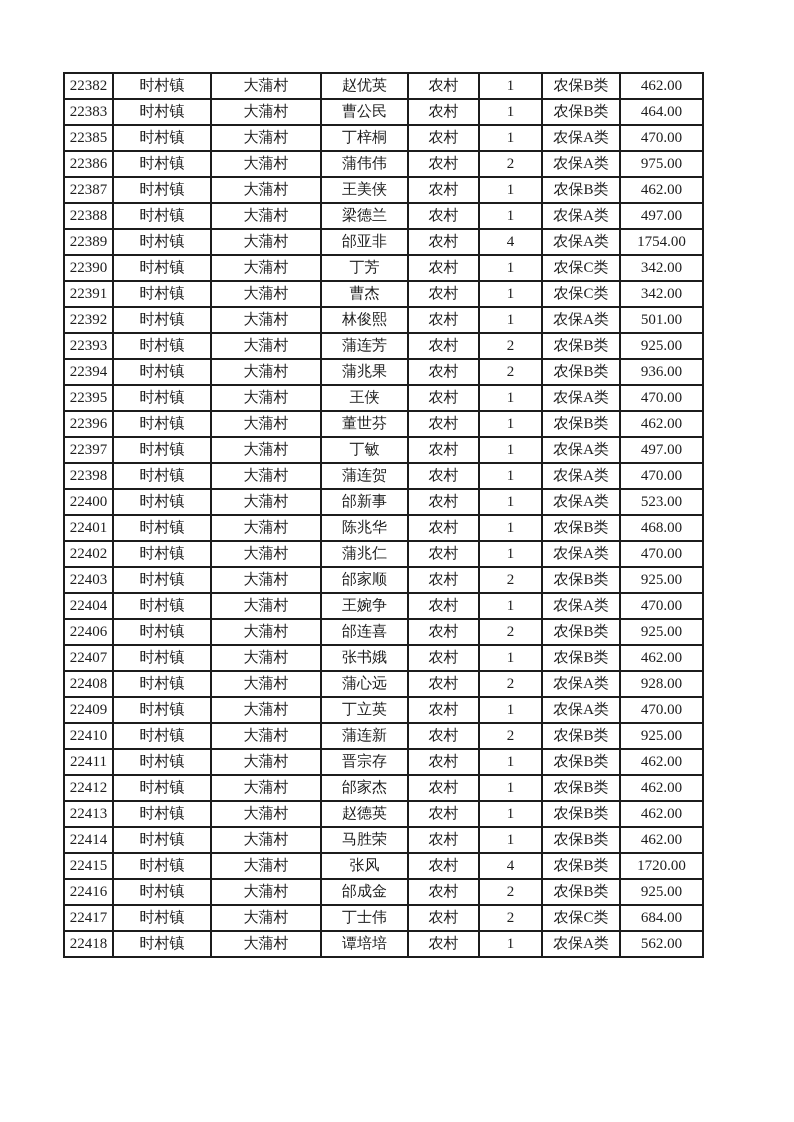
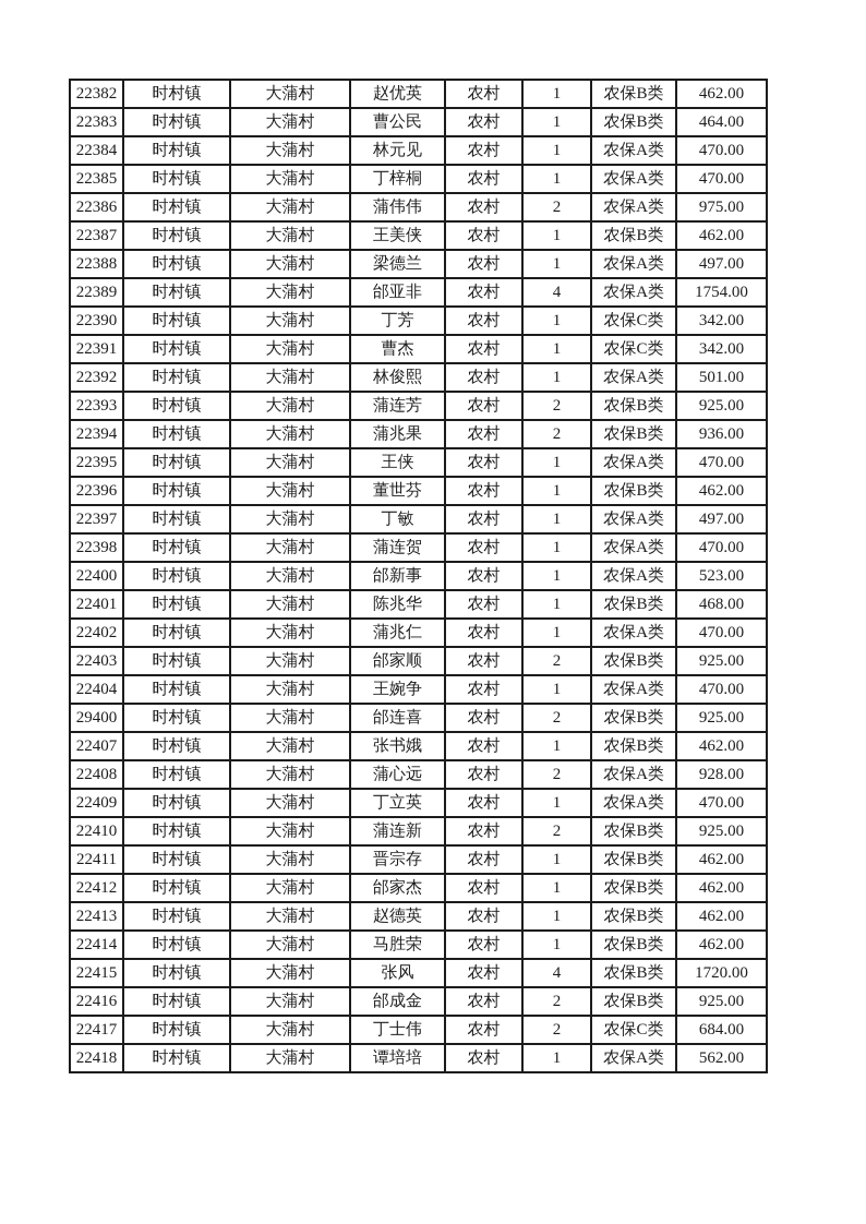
  22382	时村镇	大蒲村	赵优英	农村	1	农保B类	462.00
  22383	时村镇	大蒲村	曹公民	农村	1	农保B类	464.00
+ 22384	时村镇	大蒲村	林元见	农村	1	农保A类	470.00
  22385	时村镇	大蒲村	丁梓桐	农村	1	农保A类	470.00
  22386	时村镇	大蒲村	蒲伟伟	农村	2	农保A类	975.00
  22387	时村镇	大蒲村	王美侠	农村	1	农保B类	462.00
  22388	时村镇	大蒲村	梁德兰	农村	1	农保A类	497.00
  22389	时村镇	大蒲村	邰亚非	农村	4	农保A类	1754.00
  22390	时村镇	大蒲村	丁芳	农村	1	农保C类	342.00
  22391	时村镇	大蒲村	曹杰	农村	1	农保C类	342.00
  22392	时村镇	大蒲村	林俊熙	农村	1	农保A类	501.00
  22393	时村镇	大蒲村	蒲连芳	农村	2	农保B类	925.00
  22394	时村镇	大蒲村	蒲兆果	农村	2	农保B类	936.00
  22395	时村镇	大蒲村	王侠	农村	1	农保A类	470.00
  22396	时村镇	大蒲村	董世芬	农村	1	农保B类	462.00
  22397	时村镇	大蒲村	丁敏	农村	1	农保A类	497.00
  22398	时村镇	大蒲村	蒲连贺	农村	1	农保A类	470.00
  22400	时村镇	大蒲村	邰新事	农村	1	农保A类	523.00
  22401	时村镇	大蒲村	陈兆华	农村	1	农保B类	468.00
  22402	时村镇	大蒲村	蒲兆仁	农村	1	农保A类	470.00
  22403	时村镇	大蒲村	邰家顺	农村	2	农保B类	925.00
  22404	时村镇	大蒲村	王婉争	农村	1	农保A类	470.00
- 22406	时村镇	大蒲村	邰连喜	农村	2	农保B类	925.00
+ 29400	时村镇	大蒲村	邰连喜	农村	2	农保B类	925.00
  22407	时村镇	大蒲村	张书娥	农村	1	农保B类	462.00
  22408	时村镇	大蒲村	蒲心远	农村	2	农保A类	928.00
  22409	时村镇	大蒲村	丁立英	农村	1	农保A类	470.00
  22410	时村镇	大蒲村	蒲连新	农村	2	农保B类	925.00
  22411	时村镇	大蒲村	晋宗存	农村	1	农保B类	462.00
  22412	时村镇	大蒲村	邰家杰	农村	1	农保B类	462.00
  22413	时村镇	大蒲村	赵德英	农村	1	农保B类	462.00
  22414	时村镇	大蒲村	马胜荣	农村	1	农保B类	462.00
  22415	时村镇	大蒲村	张风	农村	4	农保B类	1720.00
  22416	时村镇	大蒲村	邰成金	农村	2	农保B类	925.00
  22417	时村镇	大蒲村	丁士伟	农村	2	农保C类	684.00
  22418	时村镇	大蒲村	谭培培	农村	1	农保A类	562.00
